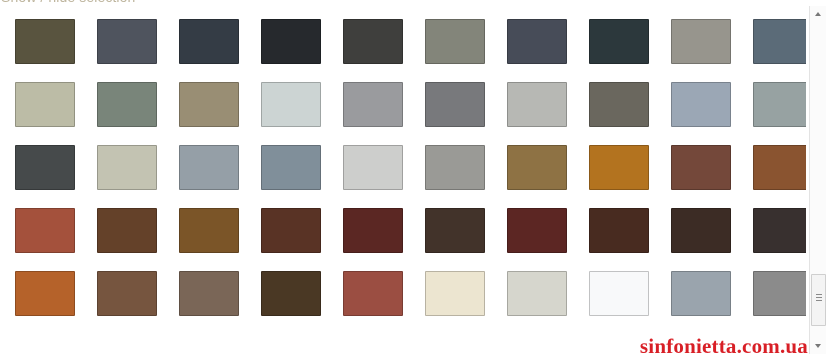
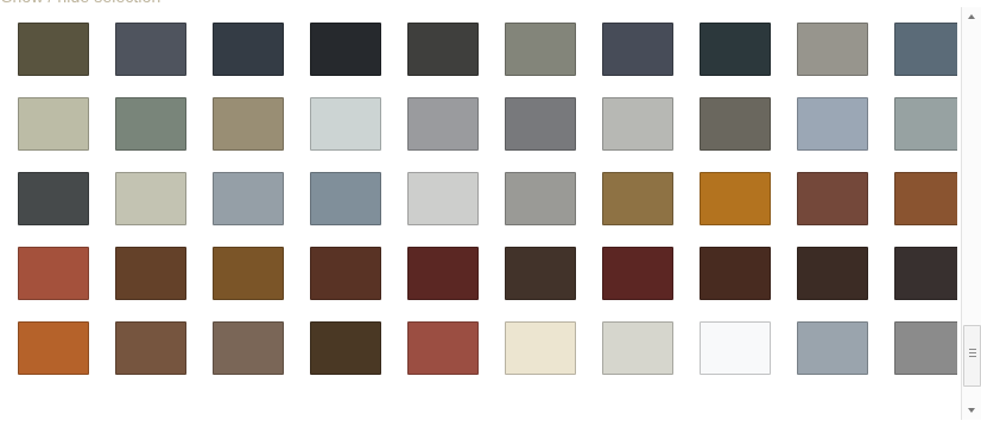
- sinfonietta.com.ua
